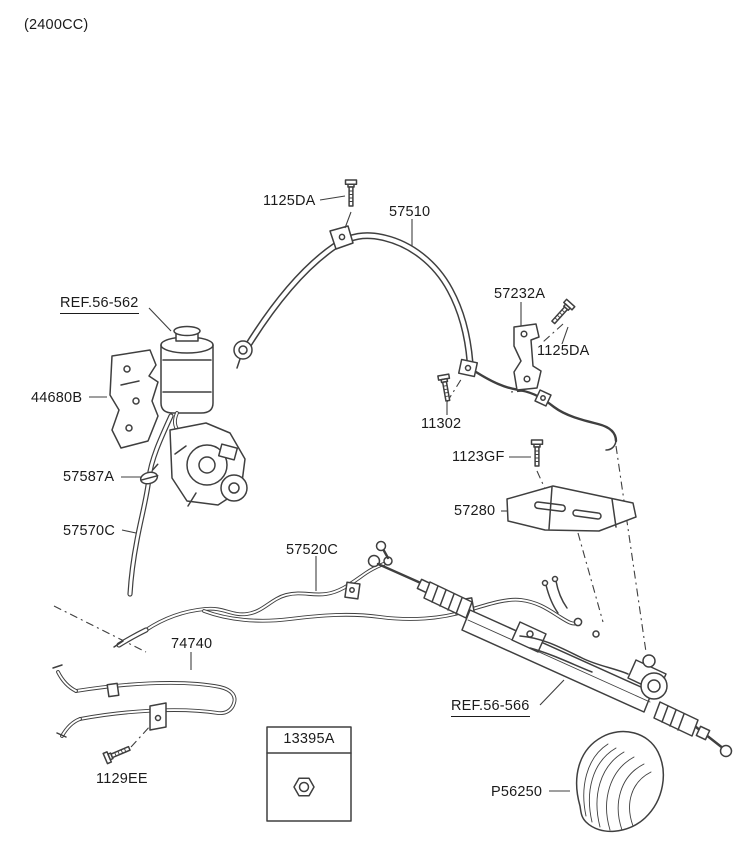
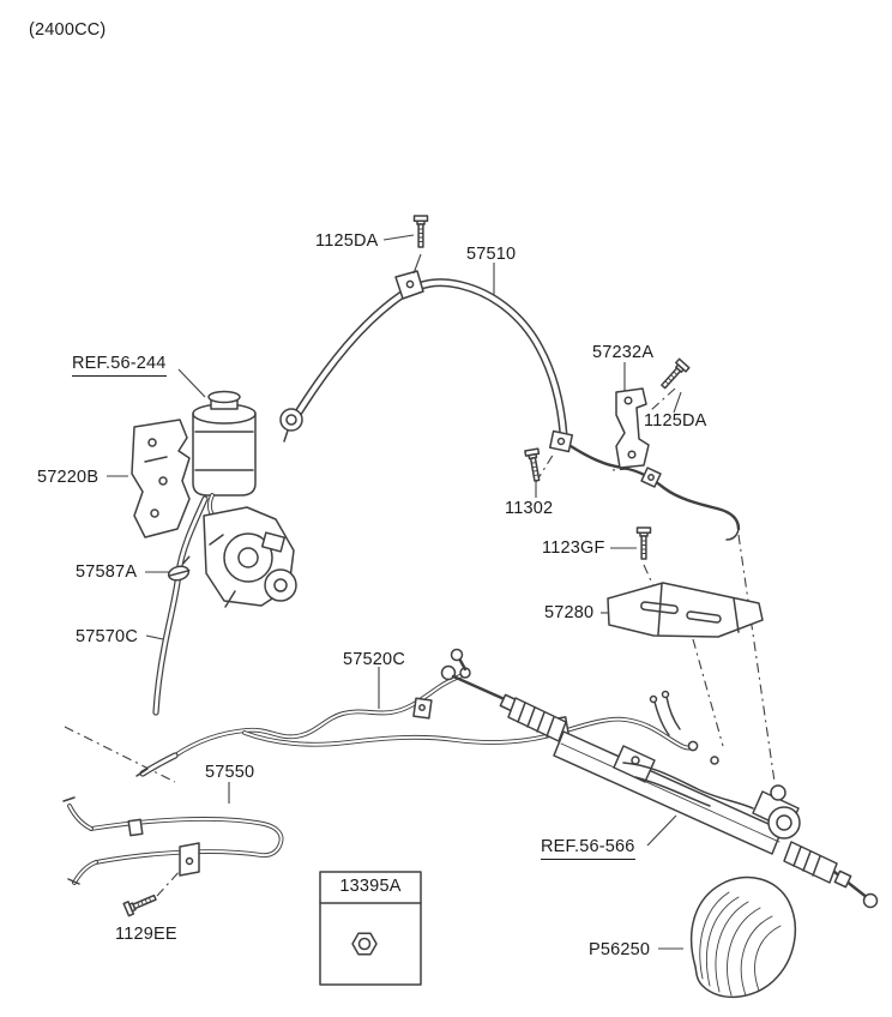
  (2400CC)
  1125DA
  57510
- REF.56-562
+ REF.56-244
  57232A
  1125DA
- 44680B
+ 57220B
  11302
  1123GF
  57587A
  57280
  57570C
  57520C
- 74740
+ 57550
  REF.56-566
  13395A
  1129EE
  P56250
